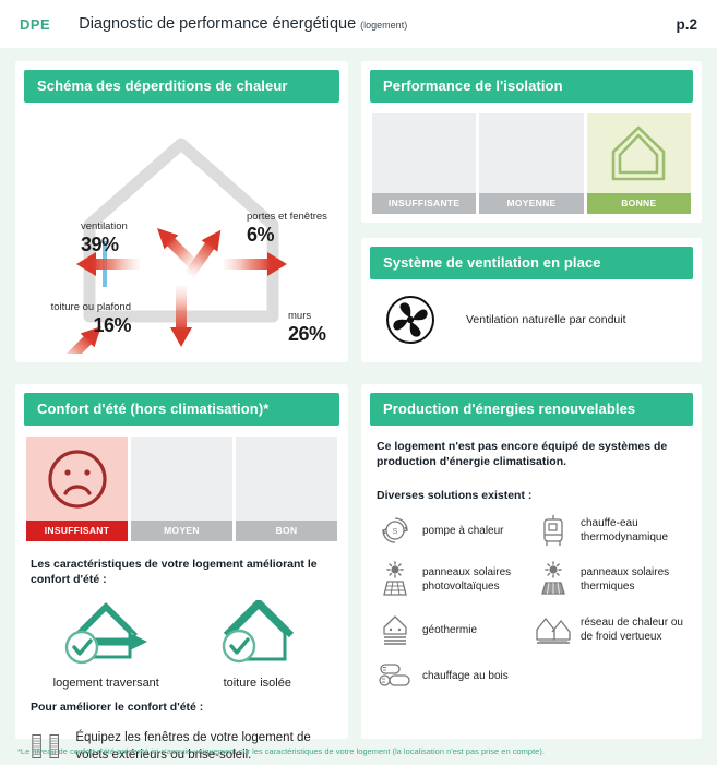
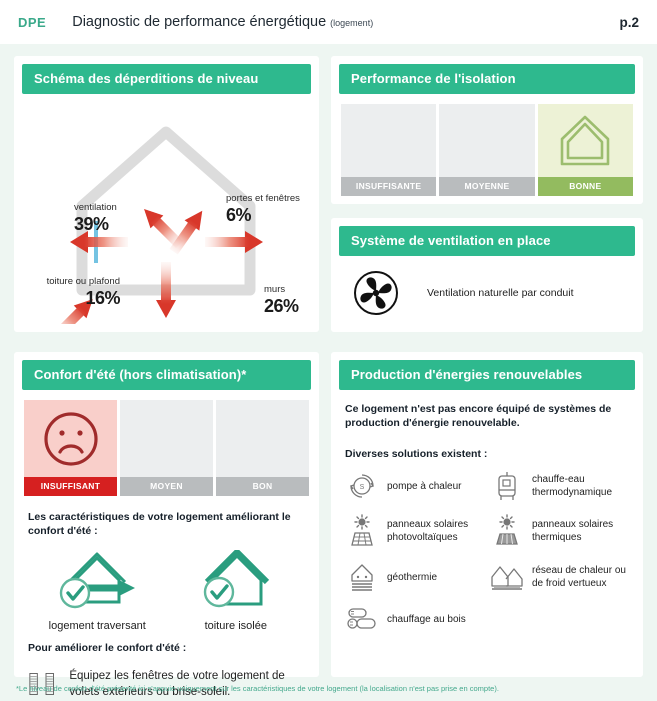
  DPE
  Diagnostic de performance énergétique (logement)
  p.2
- Schéma des déperditions de chaleur
+ Schéma des déperditions de niveau
  ventilation
  39%
  portes et fenêtres
  6%
  toiture ou plafond
  16%
  murs
  26%
  Performance de l'isolation
  INSUFFISANTE
  MOYENNE
  BONNE
  Système de ventilation en place
  Ventilation naturelle par conduit
  Confort d'été (hors climatisation)*
  INSUFFISANT
  MOYEN
  BON
  Les caractéristiques de votre logement améliorant le confort d'été :
  logement traversant
  toiture isolée
  Pour améliorer le confort d'été :
  Équipez les fenêtres de votre logement de volets extérieurs ou brise-soleil.
  Production d'énergies renouvelables
- Ce logement n'est pas encore équipé de systèmes de production d'énergie climatisation.
+ Ce logement n'est pas encore équipé de systèmes de production d'énergie renouvelable.
  Diverses solutions existent :
  pompe à chaleur
  chauffe-eau thermodynamique
  panneaux solaires photovoltaïques
  panneaux solaires thermiques
  géothermie
  réseau de chaleur ou de froid vertueux
  chauffage au bois
  *Le niveau de confort d'été présenté ici s'appuie uniquement sur les caractéristiques de votre logement (la localisation n'est pas prise en compte).
